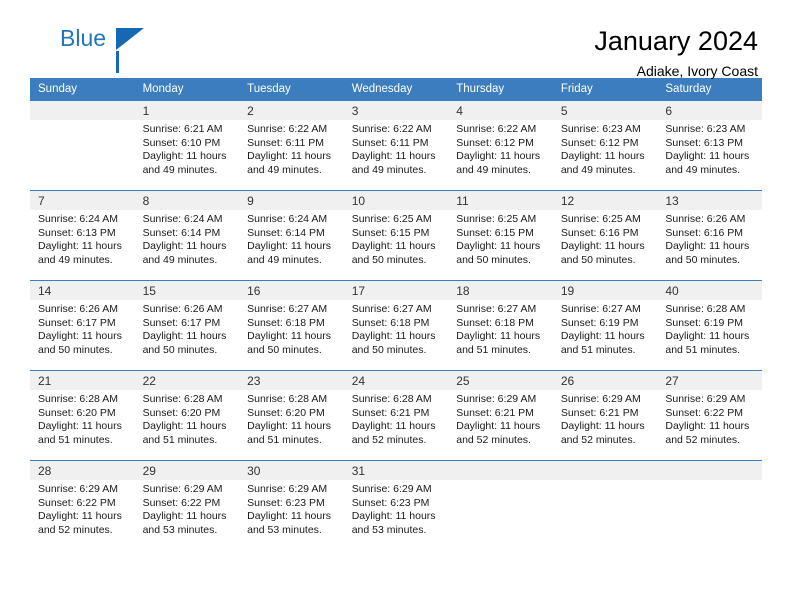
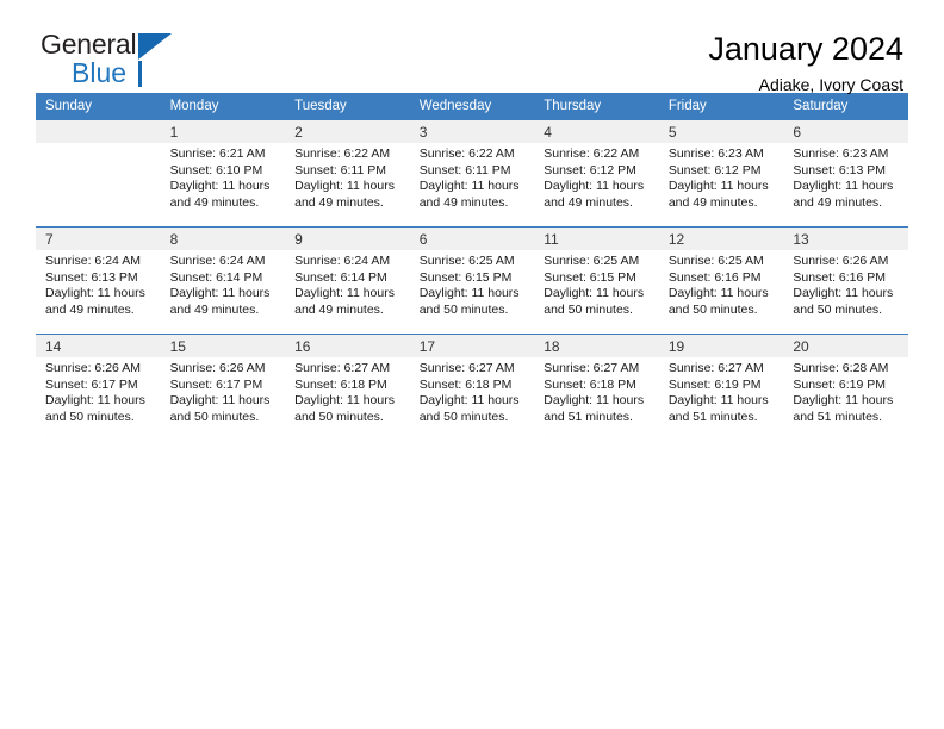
+ General
  Blue
  January 2024
  Adiake, Ivory Coast
  Sunday	Monday	Tuesday	Wednesday	Thursday	Friday	Saturday
  	1Sunrise: 6:21 AMSunset: 6:10 PMDaylight: 11 hoursand 49 minutes.	2Sunrise: 6:22 AMSunset: 6:11 PMDaylight: 11 hoursand 49 minutes.	3Sunrise: 6:22 AMSunset: 6:11 PMDaylight: 11 hoursand 49 minutes.	4Sunrise: 6:22 AMSunset: 6:12 PMDaylight: 11 hoursand 49 minutes.	5Sunrise: 6:23 AMSunset: 6:12 PMDaylight: 11 hoursand 49 minutes.	6Sunrise: 6:23 AMSunset: 6:13 PMDaylight: 11 hoursand 49 minutes.
- 7Sunrise: 6:24 AMSunset: 6:13 PMDaylight: 11 hoursand 49 minutes.	8Sunrise: 6:24 AMSunset: 6:14 PMDaylight: 11 hoursand 49 minutes.	9Sunrise: 6:24 AMSunset: 6:14 PMDaylight: 11 hoursand 49 minutes.	10Sunrise: 6:25 AMSunset: 6:15 PMDaylight: 11 hoursand 50 minutes.	11Sunrise: 6:25 AMSunset: 6:15 PMDaylight: 11 hoursand 50 minutes.	12Sunrise: 6:25 AMSunset: 6:16 PMDaylight: 11 hoursand 50 minutes.	13Sunrise: 6:26 AMSunset: 6:16 PMDaylight: 11 hoursand 50 minutes.
+ 7Sunrise: 6:24 AMSunset: 6:13 PMDaylight: 11 hoursand 49 minutes.	8Sunrise: 6:24 AMSunset: 6:14 PMDaylight: 11 hoursand 49 minutes.	9Sunrise: 6:24 AMSunset: 6:14 PMDaylight: 11 hoursand 49 minutes.	6Sunrise: 6:25 AMSunset: 6:15 PMDaylight: 11 hoursand 50 minutes.	11Sunrise: 6:25 AMSunset: 6:15 PMDaylight: 11 hoursand 50 minutes.	12Sunrise: 6:25 AMSunset: 6:16 PMDaylight: 11 hoursand 50 minutes.	13Sunrise: 6:26 AMSunset: 6:16 PMDaylight: 11 hoursand 50 minutes.
- 14Sunrise: 6:26 AMSunset: 6:17 PMDaylight: 11 hoursand 50 minutes.	15Sunrise: 6:26 AMSunset: 6:17 PMDaylight: 11 hoursand 50 minutes.	16Sunrise: 6:27 AMSunset: 6:18 PMDaylight: 11 hoursand 50 minutes.	17Sunrise: 6:27 AMSunset: 6:18 PMDaylight: 11 hoursand 50 minutes.	18Sunrise: 6:27 AMSunset: 6:18 PMDaylight: 11 hoursand 51 minutes.	19Sunrise: 6:27 AMSunset: 6:19 PMDaylight: 11 hoursand 51 minutes.	40Sunrise: 6:28 AMSunset: 6:19 PMDaylight: 11 hoursand 51 minutes.
+ 14Sunrise: 6:26 AMSunset: 6:17 PMDaylight: 11 hoursand 50 minutes.	15Sunrise: 6:26 AMSunset: 6:17 PMDaylight: 11 hoursand 50 minutes.	16Sunrise: 6:27 AMSunset: 6:18 PMDaylight: 11 hoursand 50 minutes.	17Sunrise: 6:27 AMSunset: 6:18 PMDaylight: 11 hoursand 50 minutes.	18Sunrise: 6:27 AMSunset: 6:18 PMDaylight: 11 hoursand 51 minutes.	19Sunrise: 6:27 AMSunset: 6:19 PMDaylight: 11 hoursand 51 minutes.	20Sunrise: 6:28 AMSunset: 6:19 PMDaylight: 11 hoursand 51 minutes.
- 21Sunrise: 6:28 AMSunset: 6:20 PMDaylight: 11 hoursand 51 minutes.	22Sunrise: 6:28 AMSunset: 6:20 PMDaylight: 11 hoursand 51 minutes.	23Sunrise: 6:28 AMSunset: 6:20 PMDaylight: 11 hoursand 51 minutes.	24Sunrise: 6:28 AMSunset: 6:21 PMDaylight: 11 hoursand 52 minutes.	25Sunrise: 6:29 AMSunset: 6:21 PMDaylight: 11 hoursand 52 minutes.	26Sunrise: 6:29 AMSunset: 6:21 PMDaylight: 11 hoursand 52 minutes.	27Sunrise: 6:29 AMSunset: 6:22 PMDaylight: 11 hoursand 52 minutes.
- 28Sunrise: 6:29 AMSunset: 6:22 PMDaylight: 11 hoursand 52 minutes.	29Sunrise: 6:29 AMSunset: 6:22 PMDaylight: 11 hoursand 53 minutes.	30Sunrise: 6:29 AMSunset: 6:23 PMDaylight: 11 hoursand 53 minutes.	31Sunrise: 6:29 AMSunset: 6:23 PMDaylight: 11 hoursand 53 minutes.
